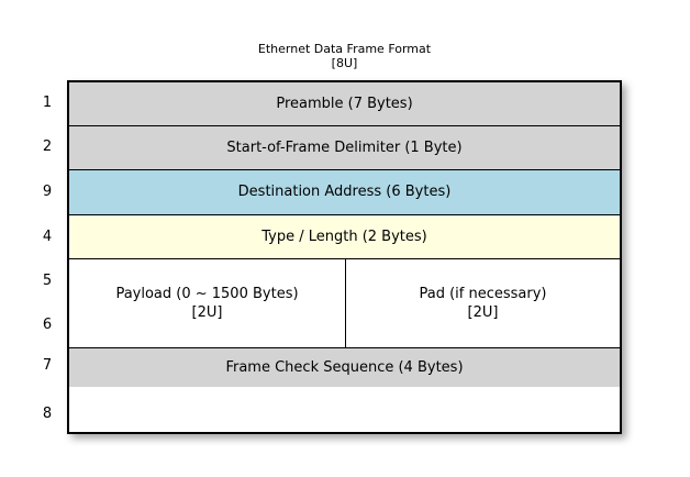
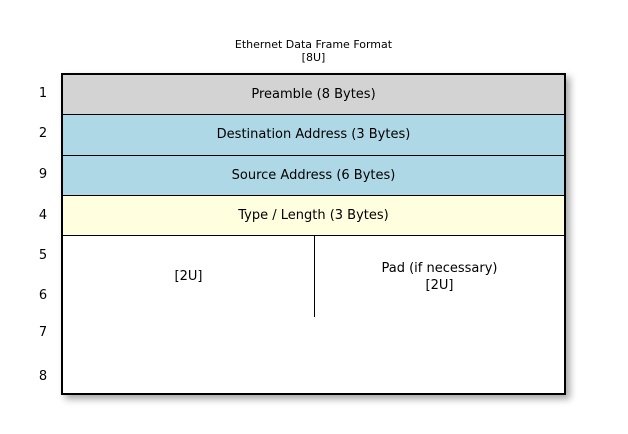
  Ethernet Data Frame Format
  [8U]
  1
  2
  9
  4
  5
  6
  7
  8
- Preamble (7 Bytes)
+ Preamble (8 Bytes)
- Start-of-Frame Delimiter (1 Byte)
- Destination Address (6 Bytes)
+ Destination Address (3 Bytes)
+ Source Address (6 Bytes)
- Type / Length (2 Bytes)
+ Type / Length (3 Bytes)
- Payload (0 ~ 1500 Bytes)
  [2U]
  Pad (if necessary)
  [2U]
- Frame Check Sequence (4 Bytes)
